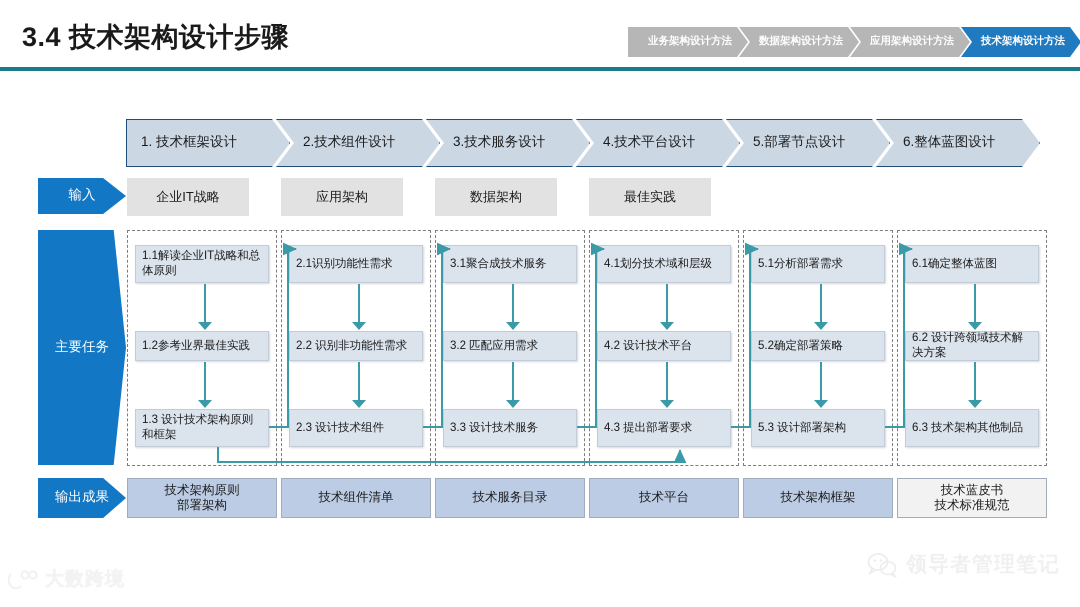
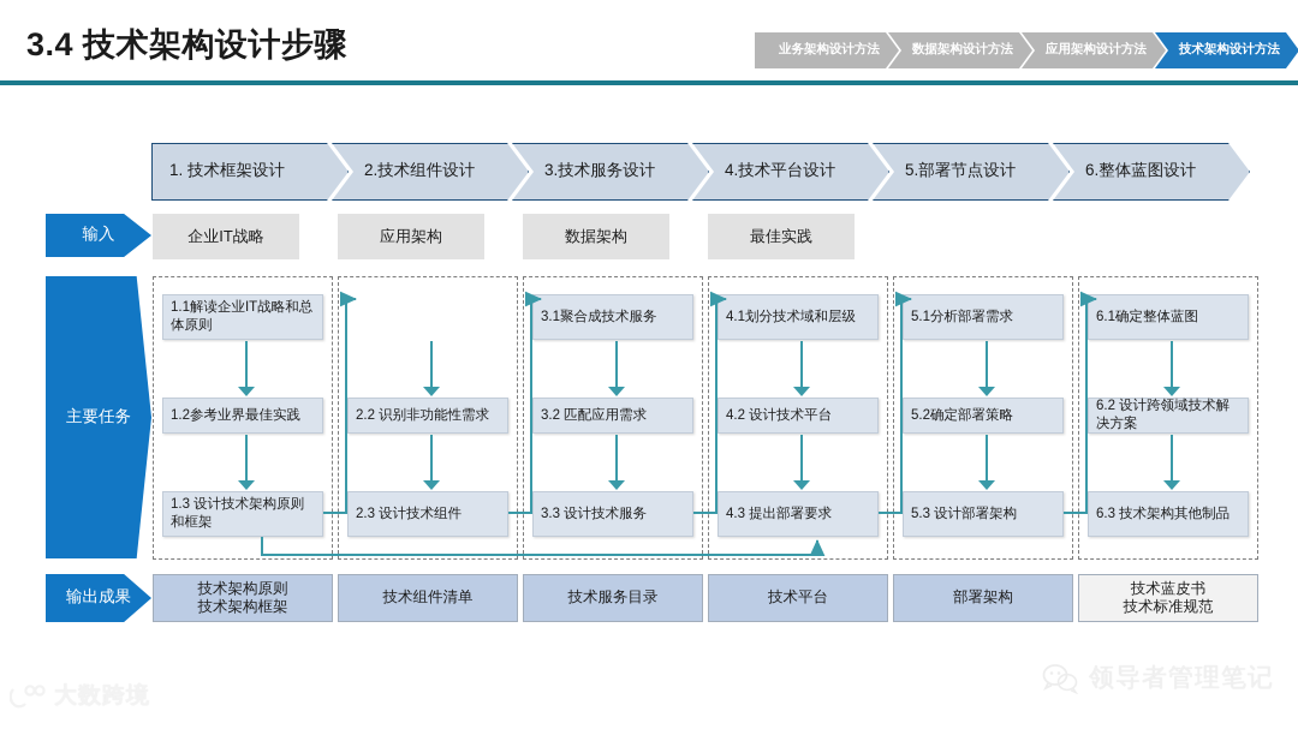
  3.4 技术架构设计步骤
  业务架构设计方法
  数据架构设计方法
  应用架构设计方法
  技术架构设计方法
  1. 技术框架设计
  2.技术组件设计
  3.技术服务设计
  4.技术平台设计
  5.部署节点设计
  6.整体蓝图设计
  输入
  主要任务
  输出成果
  企业IT战略
  应用架构
  数据架构
  最佳实践
  1.1解读企业IT战略和总体原则
  1.2参考业界最佳实践
  1.3 设计技术架构原则和框架
- 2.1识别功能性需求
  2.2 识别非功能性需求
  2.3 设计技术组件
  3.1聚合成技术服务
  3.2 匹配应用需求
  3.3 设计技术服务
  4.1划分技术域和层级
  4.2 设计技术平台
  4.3 提出部署要求
  5.1分析部署需求
  5.2确定部署策略
  5.3 设计部署架构
  6.1确定整体蓝图
  6.2 设计跨领域技术解决方案
  6.3 技术架构其他制品
  技术架构原则
- 部署架构
+ 技术架构框架
  技术组件清单
  技术服务目录
  技术平台
- 技术架构框架
+ 部署架构
  技术蓝皮书
  技术标准规范
